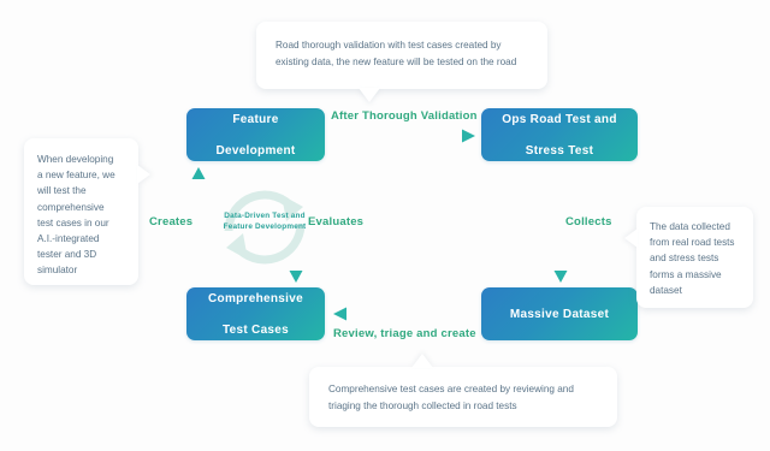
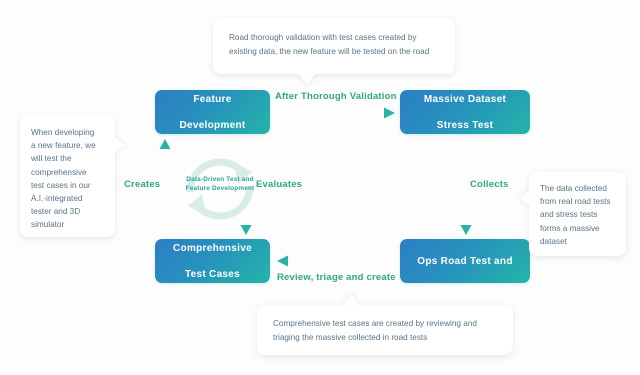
  Feature
  Development
- Ops Road Test and
+ Massive Dataset
  Stress Test
  Comprehensive
  Test Cases
- Massive Dataset
+ Ops Road Test and
  After Thorough Validation
  Creates
  Evaluates
  Collects
  Review, triage and create
  Road thorough validation with test cases created by
  existing data, the new feature will be tested on the road
  When developing
  a new feature, we
  will test the
  comprehensive
  test cases in our
  A.I.-integrated
  tester and 3D
  simulator
  The data collected
  from real road tests
  and stress tests
  forms a massive
  dataset
  Comprehensive test cases are created by reviewing and
- triaging the thorough collected in road tests
+ triaging the massive collected in road tests
